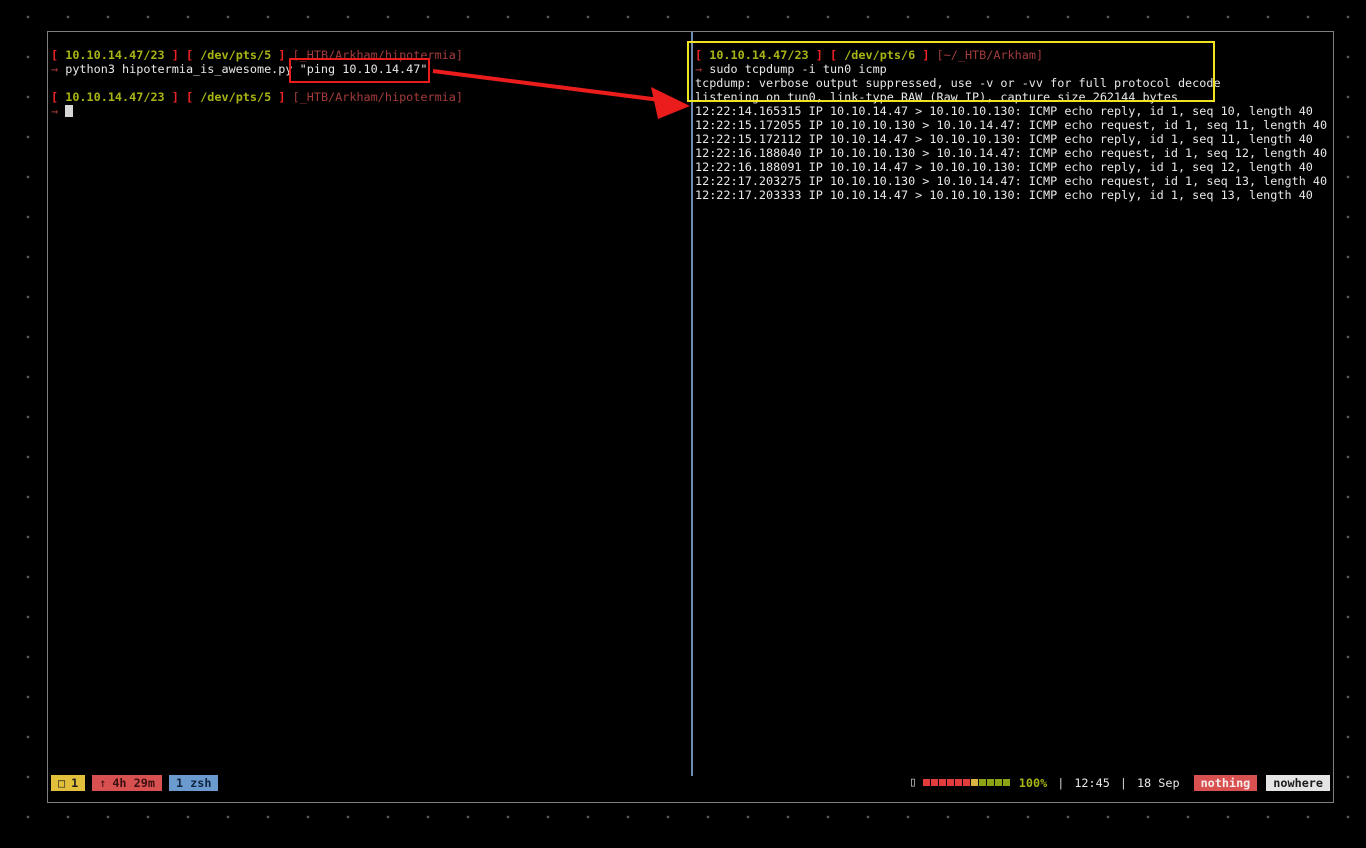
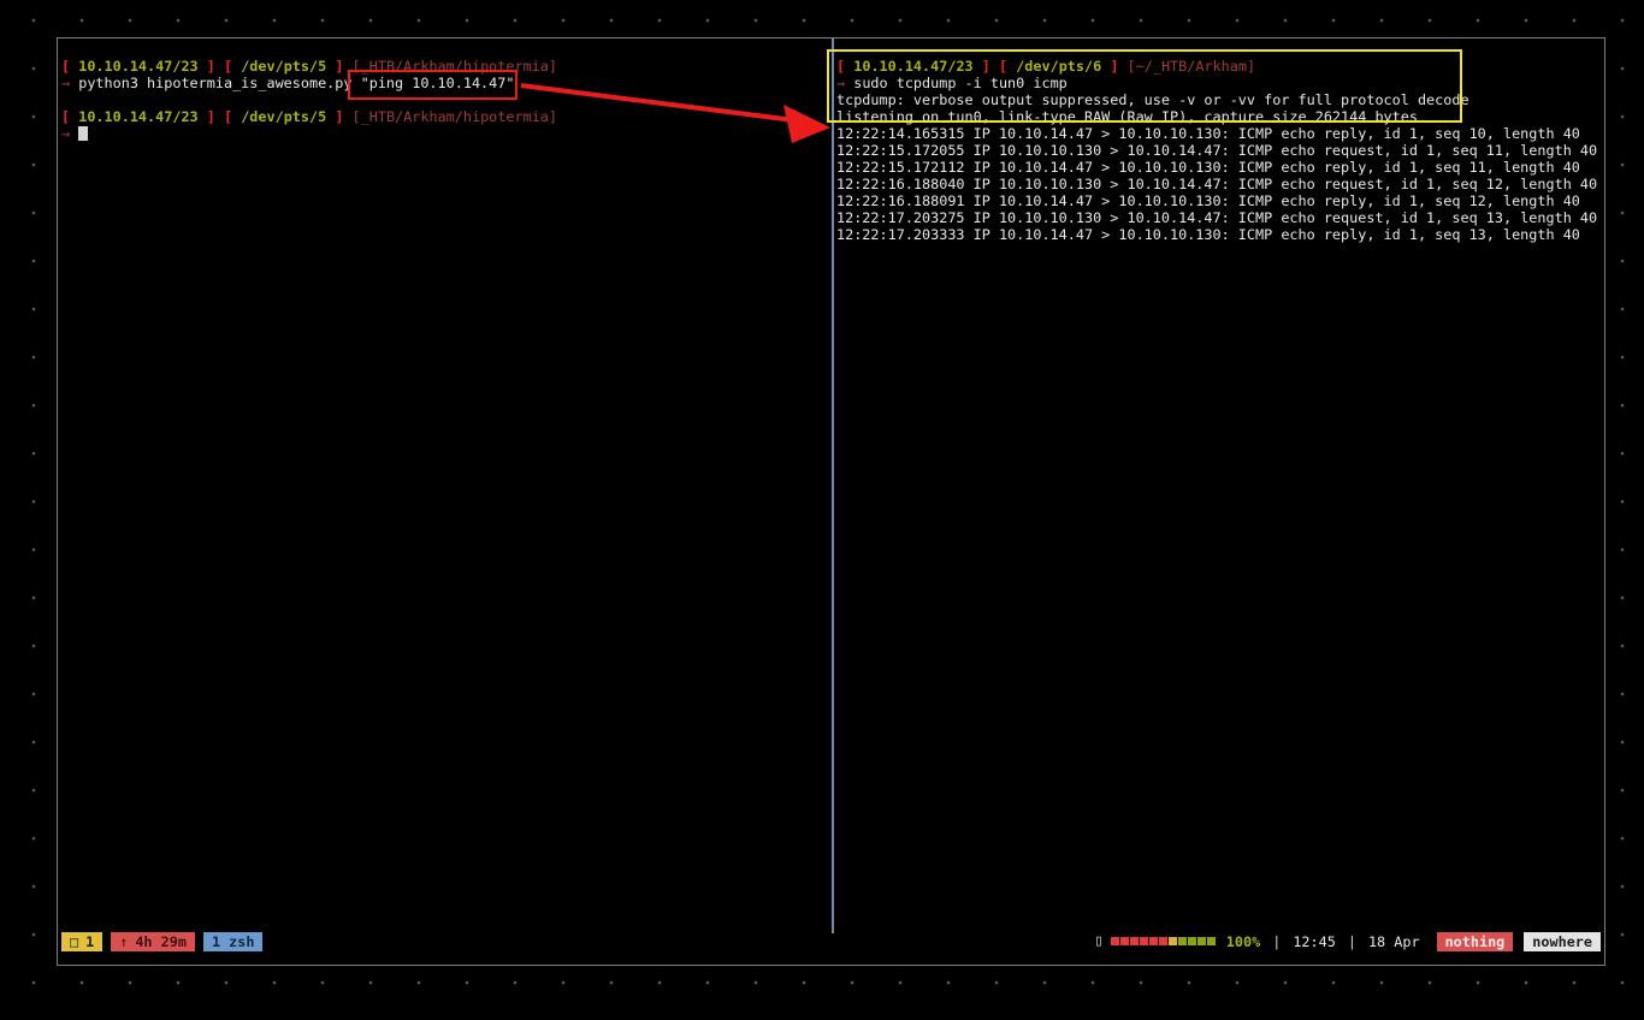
  [ 10.10.14.47/23 ] [ /dev/pts/5 ] [_HTB/Arkham/hipotermia]
  → python3 hipotermia_is_awesome.py "ping 10.10.14.47"
  [ 10.10.14.47/23 ] [ /dev/pts/5 ] [_HTB/Arkham/hipotermia]
  →
  [ 10.10.14.47/23 ] [ /dev/pts/6 ] [~/_HTB/Arkham]
  → sudo tcpdump -i tun0 icmp
  tcpdump: verbose output suppressed, use -v or -vv for full protocol decode
  listening on tun0, link-type RAW (Raw IP), capture size 262144 bytes
  12:22:14.165315 IP 10.10.14.47 > 10.10.10.130: ICMP echo reply, id 1, seq 10, length 40
  12:22:15.172055 IP 10.10.10.130 > 10.10.14.47: ICMP echo request, id 1, seq 11, length 40
  12:22:15.172112 IP 10.10.14.47 > 10.10.10.130: ICMP echo reply, id 1, seq 11, length 40
  12:22:16.188040 IP 10.10.10.130 > 10.10.14.47: ICMP echo request, id 1, seq 12, length 40
  12:22:16.188091 IP 10.10.14.47 > 10.10.10.130: ICMP echo reply, id 1, seq 12, length 40
  12:22:17.203275 IP 10.10.10.130 > 10.10.14.47: ICMP echo request, id 1, seq 13, length 40
  12:22:17.203333 IP 10.10.14.47 > 10.10.10.130: ICMP echo reply, id 1, seq 13, length 40
  □
  1
  ↑
  4h 29m
  1 zsh
  ▯
  100%
  |
  12:45
  |
- 18 Sep
+ 18 Apr
  nothing
  nowhere
